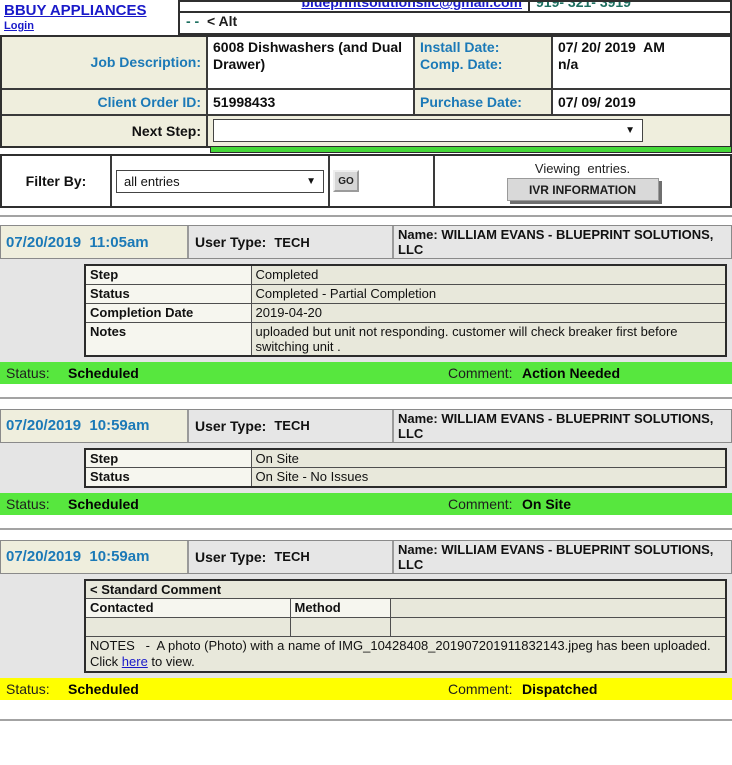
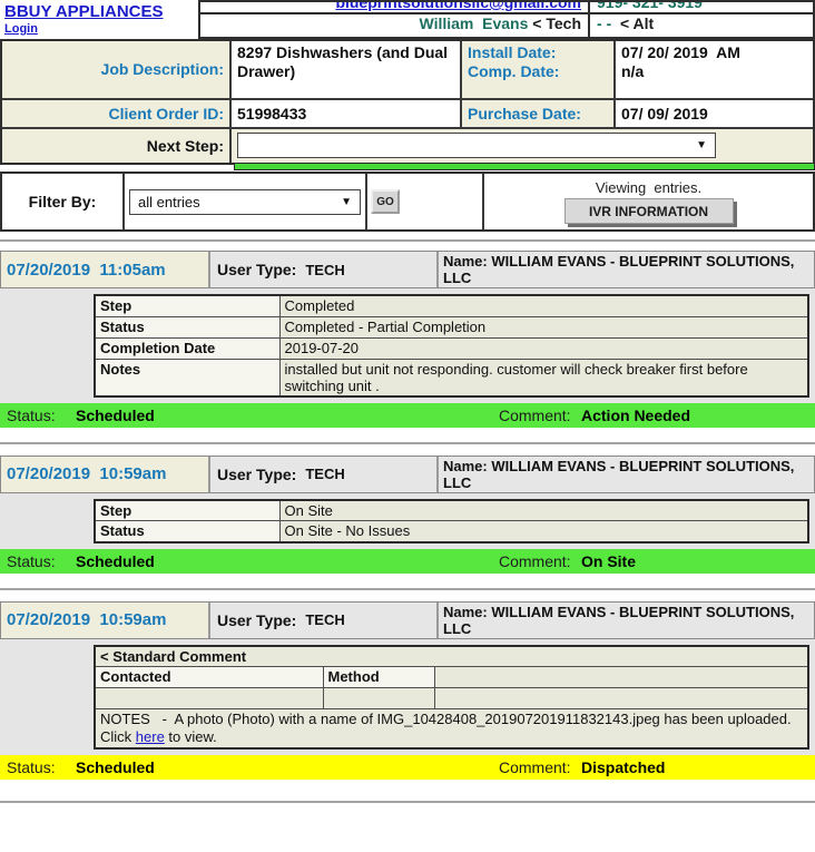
  BBUY APPLIANCES
  Login
  blueprintsolutionsllc@gmail.com
  919- 321- 3919
+ William Evans < Tech
  - - < Alt
  Job Description:
- 6008 Dishwashers (and Dual Drawer)
+ 8297 Dishwashers (and Dual Drawer)
  Install Date:
  Comp. Date:
  07/ 20/ 2019 AM
  n/a
  Client Order ID:
  51998433
  Purchase Date:
  07/ 09/ 2019
  Next Step:
  ▼
  Filter By:
  all entries
  ▼
  GO
  Viewing entries.
  IVR INFORMATION
  07/20/2019 11:05am
  User Type:
  TECH
  Name: WILLIAM EVANS - BLUEPRINT SOLUTIONS, LLC
  Step	Completed
  Status	Completed - Partial Completion
- Completion Date	2019-04-20
+ Completion Date	2019-07-20
- Notes	uploaded but unit not responding. customer will check breaker first before switching unit .
+ Notes	installed but unit not responding. customer will check breaker first before switching unit .
  Status:
  Scheduled
  Comment:
  Action Needed
  07/20/2019 10:59am
  User Type:
  TECH
  Name: WILLIAM EVANS - BLUEPRINT SOLUTIONS, LLC
  Step	On Site
  Status	On Site - No Issues
  Status:
  Scheduled
  Comment:
  On Site
  07/20/2019 10:59am
  User Type:
  TECH
  Name: WILLIAM EVANS - BLUEPRINT SOLUTIONS, LLC
  < Standard Comment
  Contacted	Method
  NOTES - A photo (Photo) with a name of IMG_10428408_201907201911832143.jpeg has been uploaded. Click here to view.
  Status:
  Scheduled
  Comment:
  Dispatched
